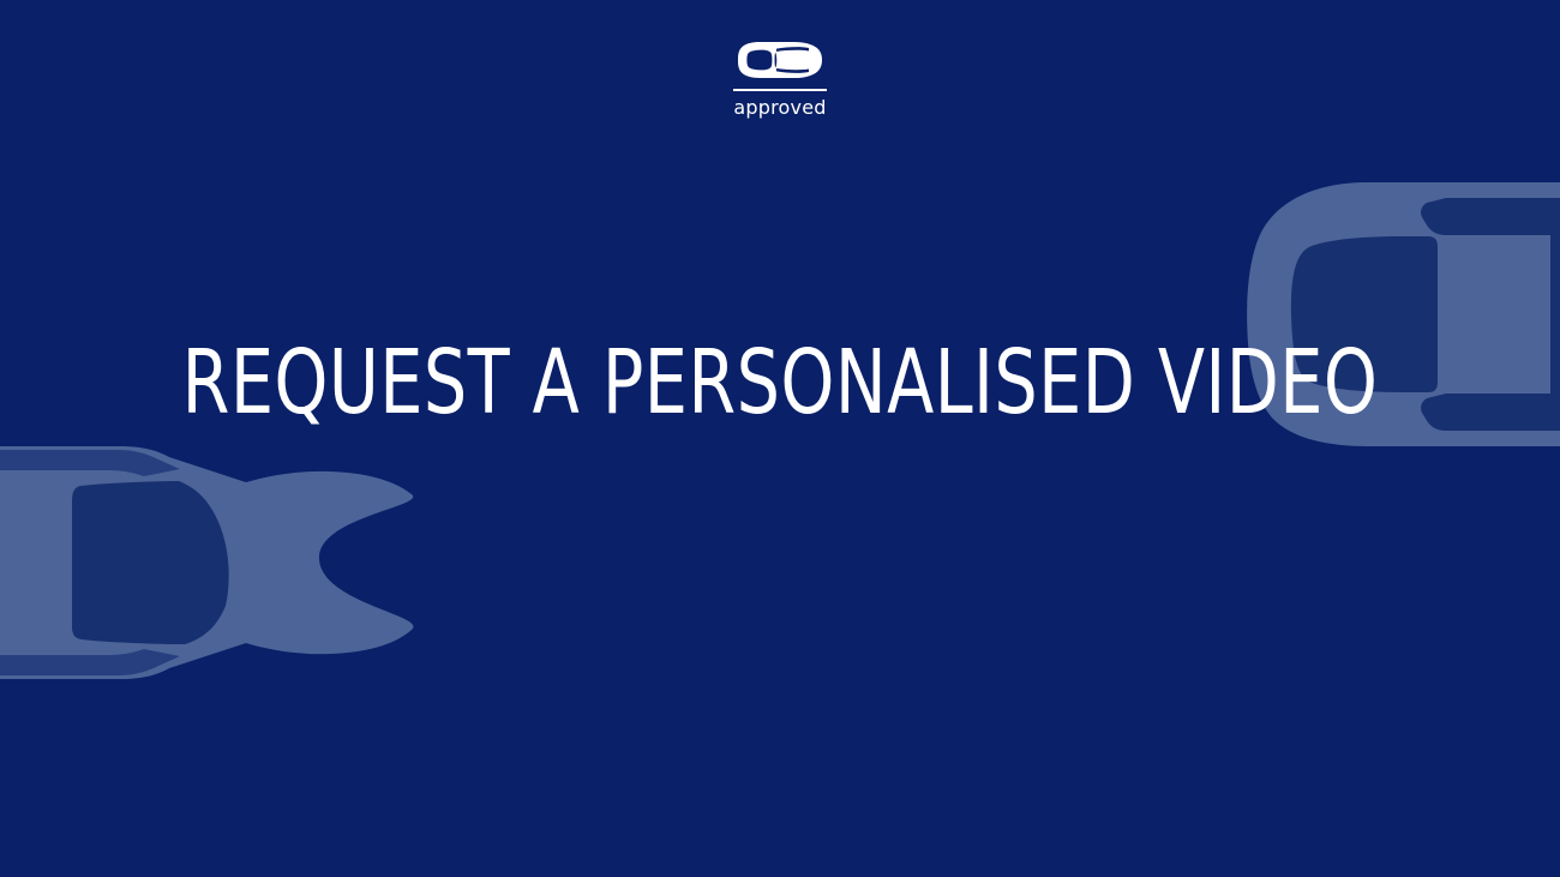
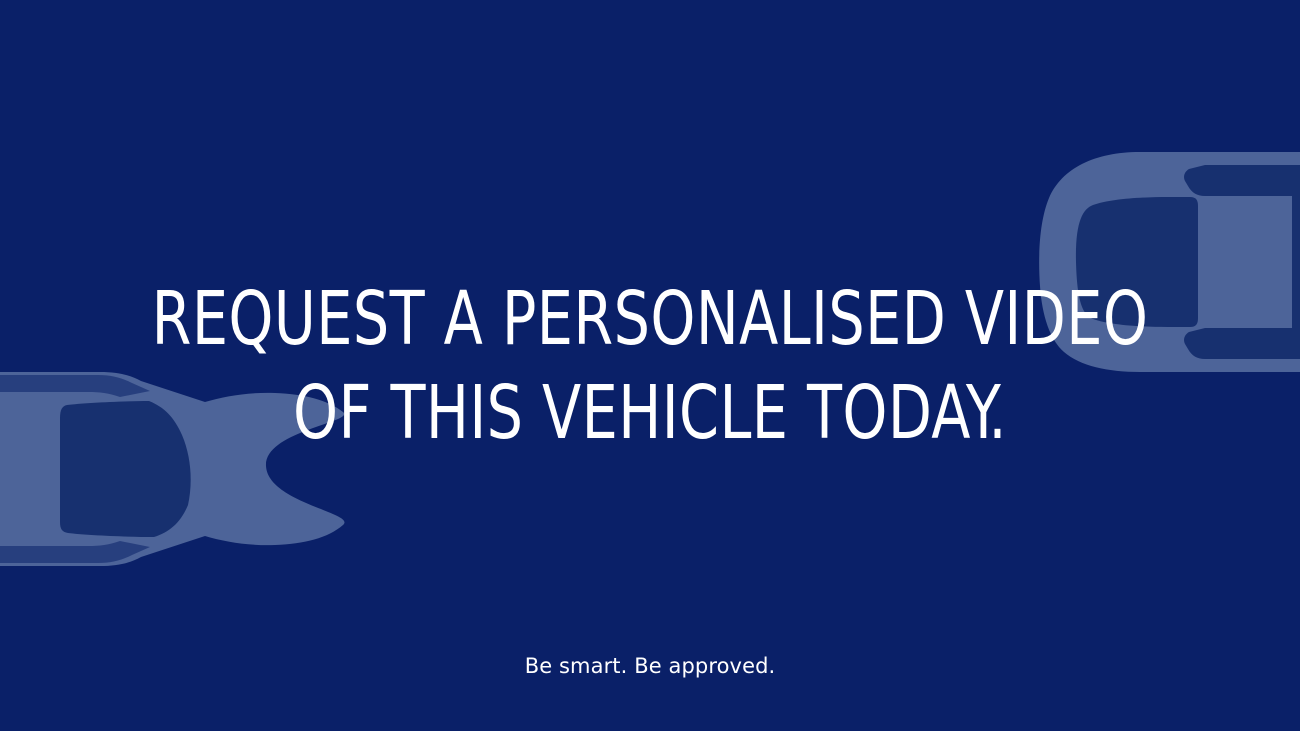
- approved
  REQUEST A PERSONALISED VIDEO
+ OF THIS VEHICLE TODAY.
+ Be smart. Be approved.
